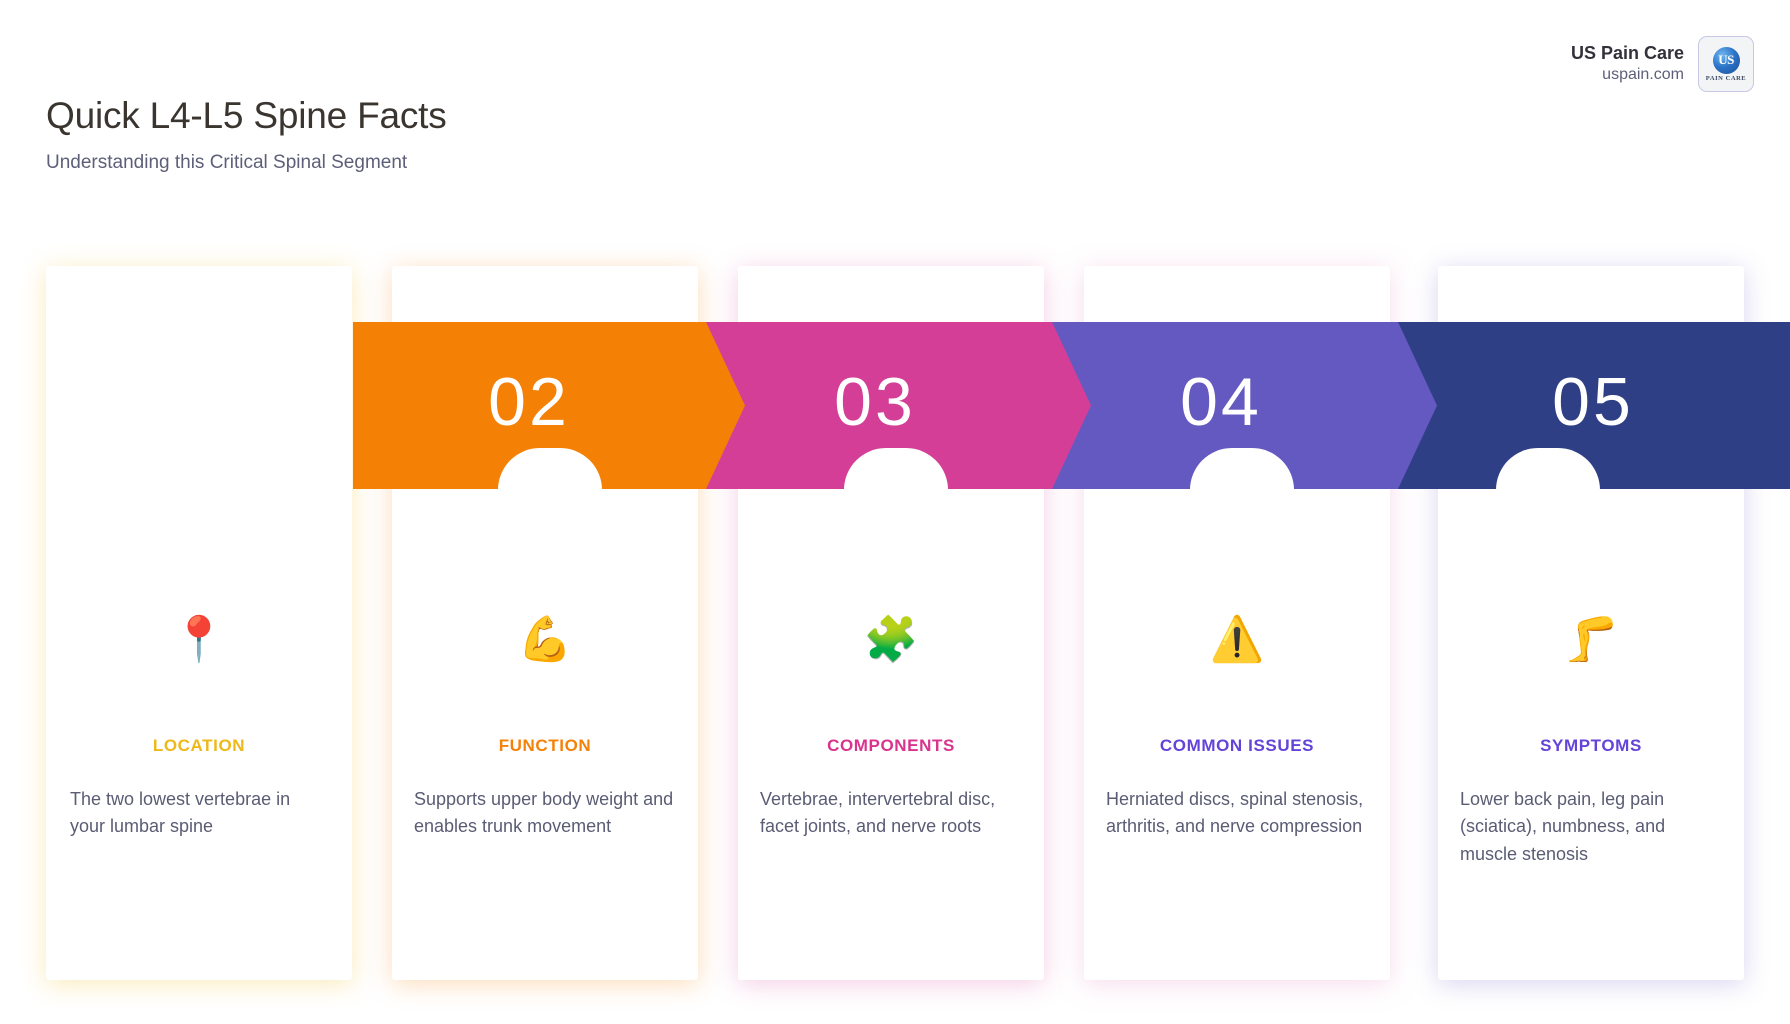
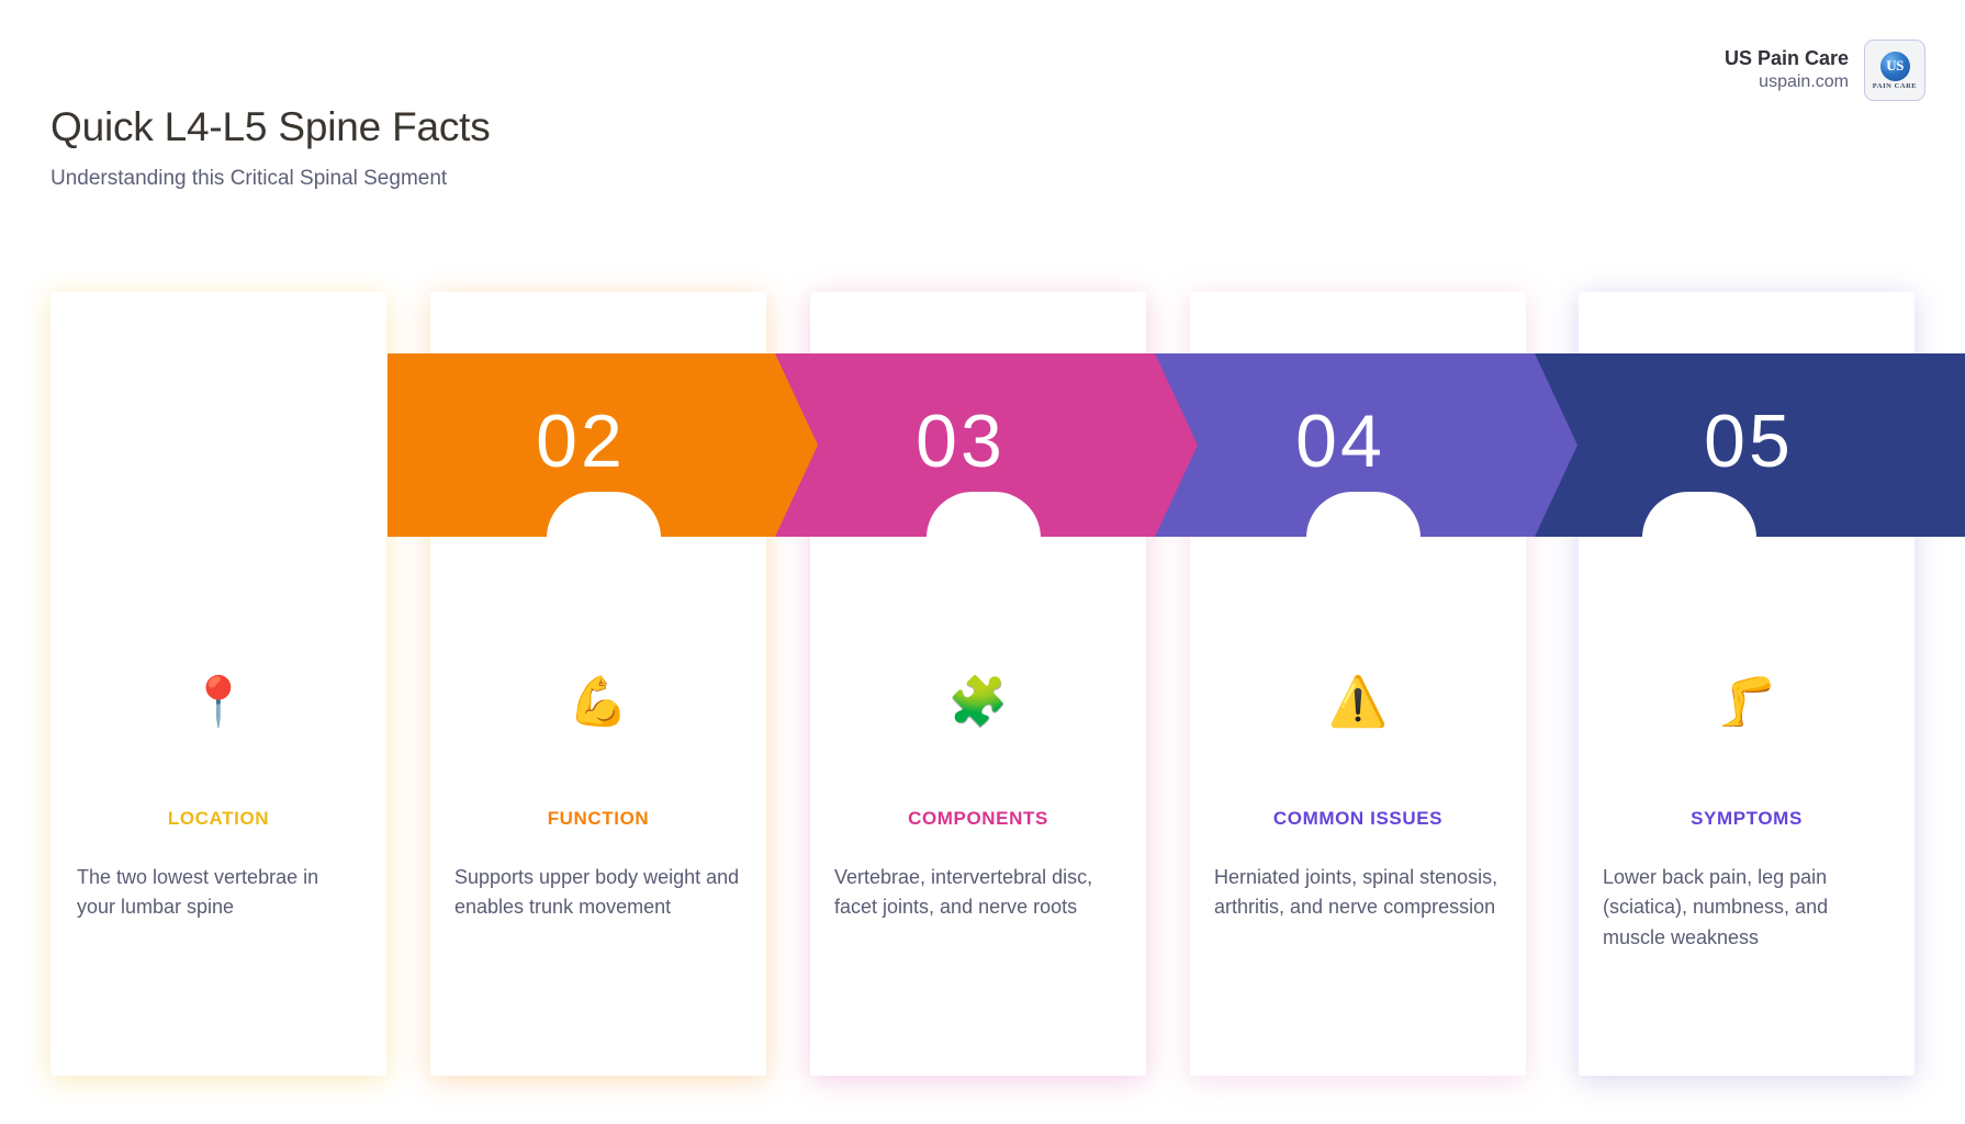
  Quick L4-L5 Spine Facts
  Understanding this Critical Spinal Segment
  US Pain Care
  uspain.com
  US
  📍
  LOCATION
  The two lowest vertebrae in your lumbar spine
  💪
  FUNCTION
  Supports upper body weight and enables trunk movement
  🧩
  COMPONENTS
  Vertebrae, intervertebral disc, facet joints, and nerve roots
  ⚠️
  COMMON ISSUES
- Herniated discs, spinal stenosis, arthritis, and nerve compression
+ Herniated joints, spinal stenosis, arthritis, and nerve compression
  🦵
  SYMPTOMS
- Lower back pain, leg pain (sciatica), numbness, and muscle stenosis
+ Lower back pain, leg pain (sciatica), numbness, and muscle weakness
  05
  04
  03
  02
